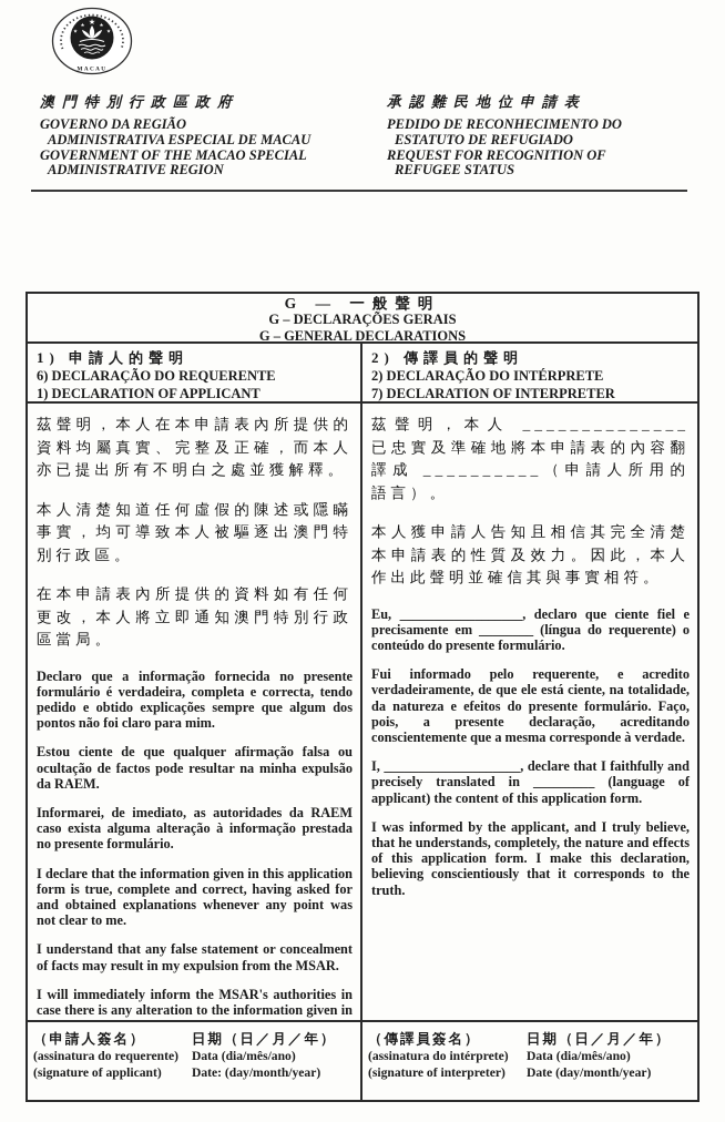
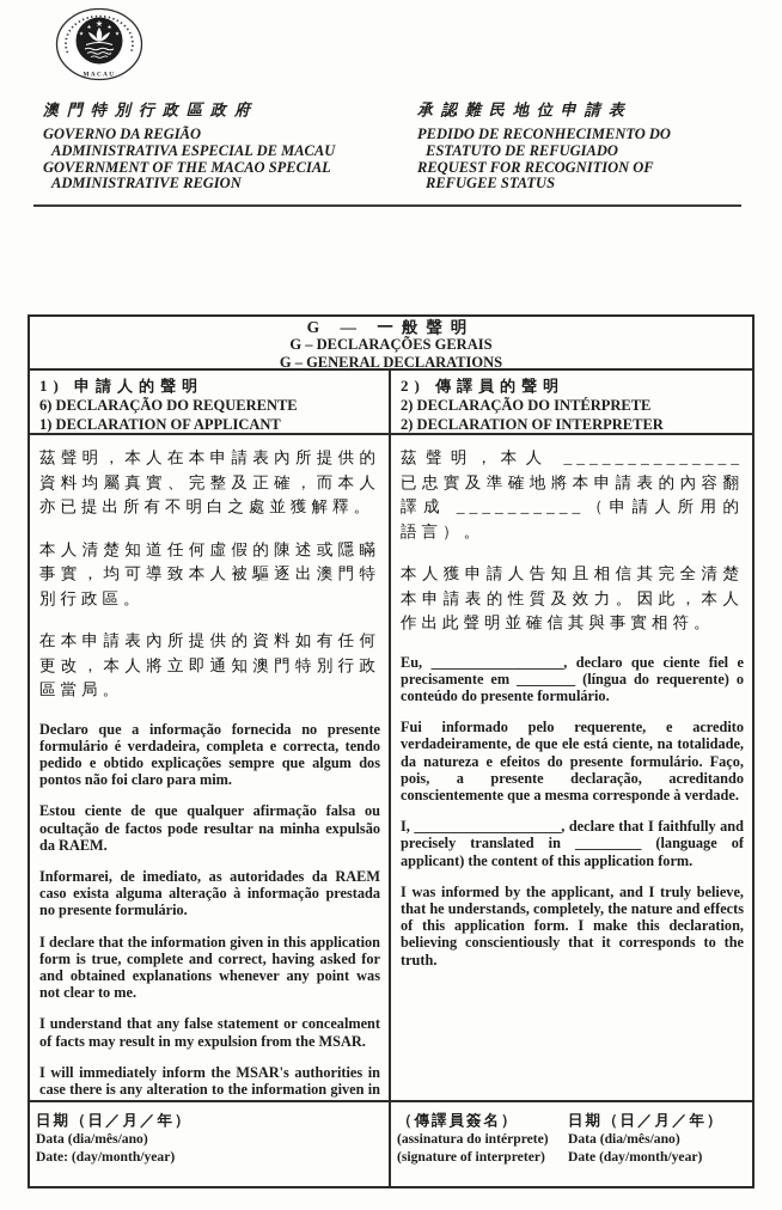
  ★
  澳門特別行政區政府
  GOVERNO DA REGIÃO
  ADMINISTRATIVA ESPECIAL DE MACAU
  GOVERNMENT OF THE MACAO SPECIAL
  ADMINISTRATIVE REGION
  承認難民地位申請表
  PEDIDO DE RECONHECIMENTO DO
  ESTATUTO DE REFUGIADO
  REQUEST FOR RECOGNITION OF
  REFUGEE STATUS
  G — 一般聲明
  G – DECLARAÇÕES GERAIS
  G – GENERAL DECLARATIONS
  1) 申請人的聲明
  6) DECLARAÇÃO DO REQUERENTE
  1) DECLARATION OF APPLICANT
  2) 傳譯員的聲明
  2) DECLARAÇÃO DO INTÉRPRETE
- 7) DECLARATION OF INTERPRETER
+ 2) DECLARATION OF INTERPRETER
  茲聲明，本人在本申請表內所提供的資料均屬真實、完整及正確，而本人亦已提出所有不明白之處並獲解釋。
  本人清楚知道任何虛假的陳述或隱瞞事實，均可導致本人被驅逐出澳門特別行政區。
  在本申請表內所提供的資料如有任何更改，本人將立即通知澳門特別行政區當局。
  Declaro que a informação fornecida no presente formulário é verdadeira, completa e correcta, tendo pedido e obtido explicações sempre que algum dos pontos não foi claro para mim.
  Estou ciente de que qualquer afirmação falsa ou ocultação de factos pode resultar na minha expulsão da RAEM.
  Informarei, de imediato, as autoridades da RAEM caso exista alguma alteração à informação prestada no presente formulário.
  I declare that the information given in this application form is true, complete and correct, having asked for and obtained explanations whenever any point was not clear to me.
  I understand that any false statement or concealment of facts may result in my expulsion from the MSAR.
  I will immediately inform the MSAR's authorities in case there is any alteration to the information given in
  茲聲明，本人 ______________ 已忠實及準確地將本申請表的內容翻譯成 __________（申請人所用的語言）。
  本人獲申請人告知且相信其完全清楚本申請表的性質及效力。因此，本人作出此聲明並確信其與事實相符。
  Eu, __________________, declaro que ciente fiel e precisamente em ________ (língua do requerente) o conteúdo do presente formulário.
  Fui informado pelo requerente, e acredito verdadeiramente, de que ele está ciente, na totalidade, da natureza e efeitos do presente formulário. Faço, pois, a presente declaração, acreditando conscientemente que a mesma corresponde à verdade.
  I, ____________________, declare that I faithfully and precisely translated in _________ (language of applicant) the content of this application form.
  I was informed by the applicant, and I truly believe, that he understands, completely, the nature and effects of this application form. I make this declaration, believing conscientiously that it corresponds to the truth.
- （申請人簽名）
- (assinatura do requerente)
- (signature of applicant)
  日期（日／月／年）
  Data (dia/mês/ano)
  Date: (day/month/year)
  （傳譯員簽名）
  (assinatura do intérprete)
  (signature of interpreter)
  日期（日／月／年）
  Data (dia/mês/ano)
  Date (day/month/year)
